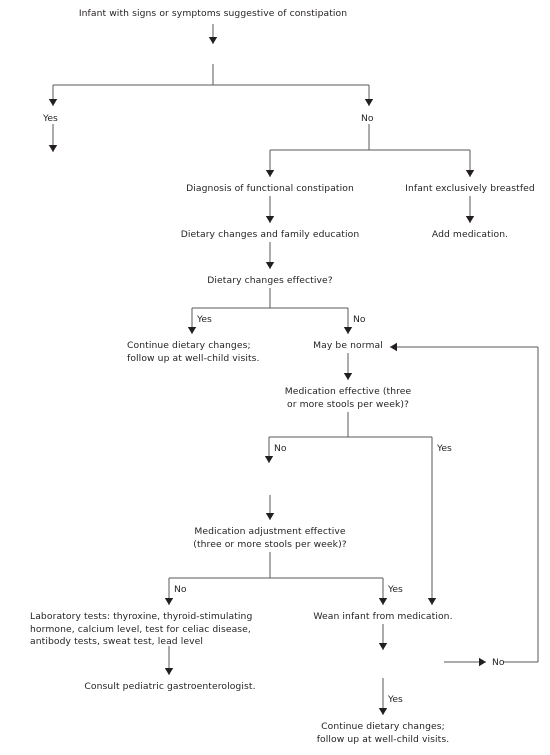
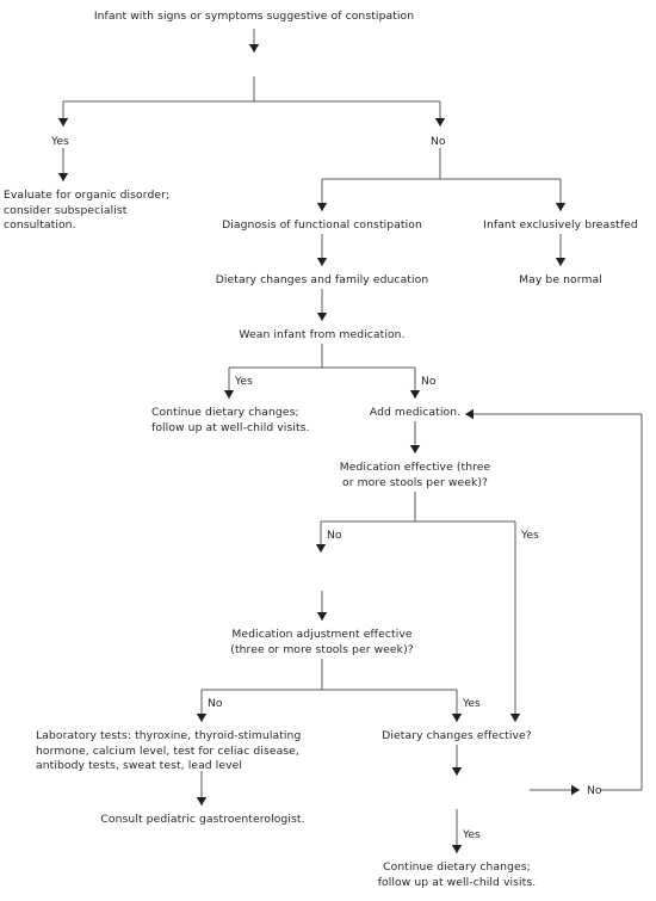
  Infant with signs or symptoms suggestive of constipation
+ Evaluate for organic disorder;
+ consider subspecialist
+ consultation.
  Diagnosis of functional constipation
  Infant exclusively breastfed
  Dietary changes and family education
- Add medication.
+ May be normal
- Dietary changes effective?
+ Wean infant from medication.
  Continue dietary changes;
  follow up at well-child visits.
- May be normal
+ Add medication.
  Medication effective (three
  or more stools per week)?
  Medication adjustment effective
  (three or more stools per week)?
  Laboratory tests: thyroxine, thyroid-stimulating
  hormone, calcium level, test for celiac disease,
  antibody tests, sweat test, lead level
- Wean infant from medication.
+ Dietary changes effective?
  Consult pediatric gastroenterologist.
  Continue dietary changes;
  follow up at well-child visits.
  Yes
  No
  Yes
  No
  No
  Yes
  No
  Yes
  No
  Yes
